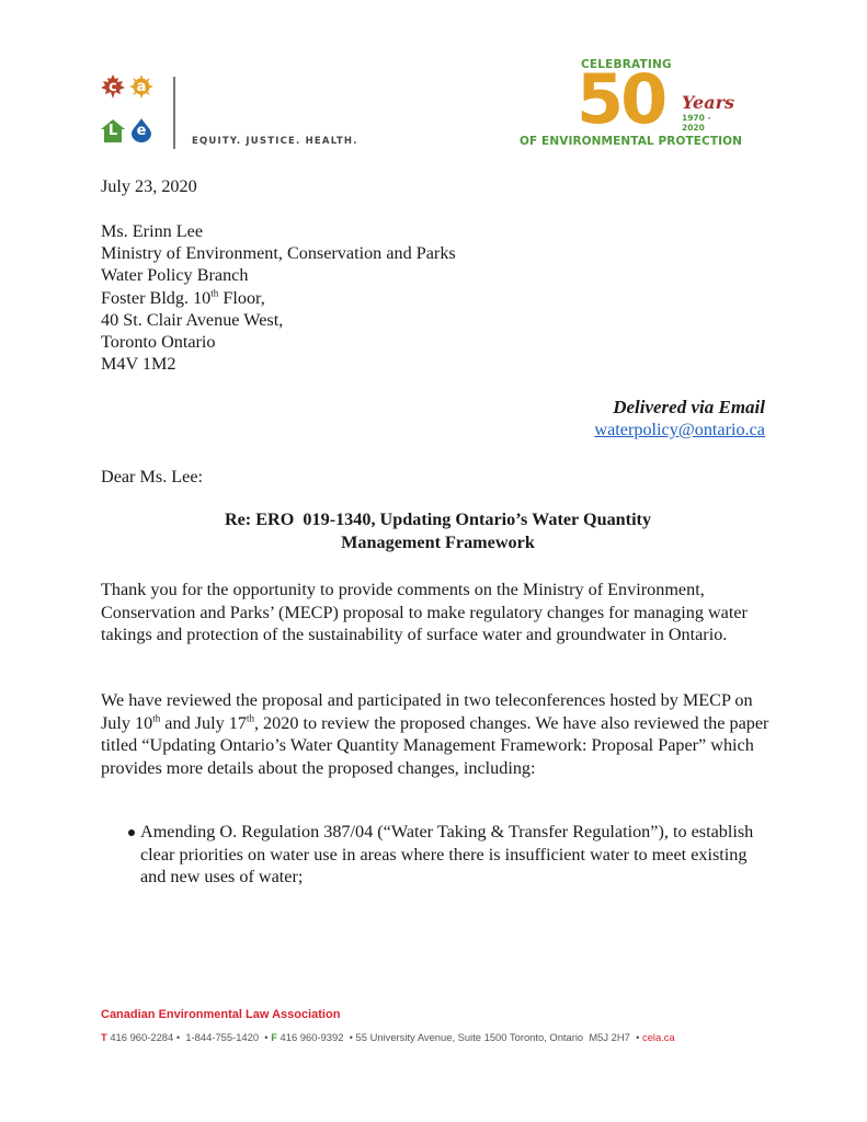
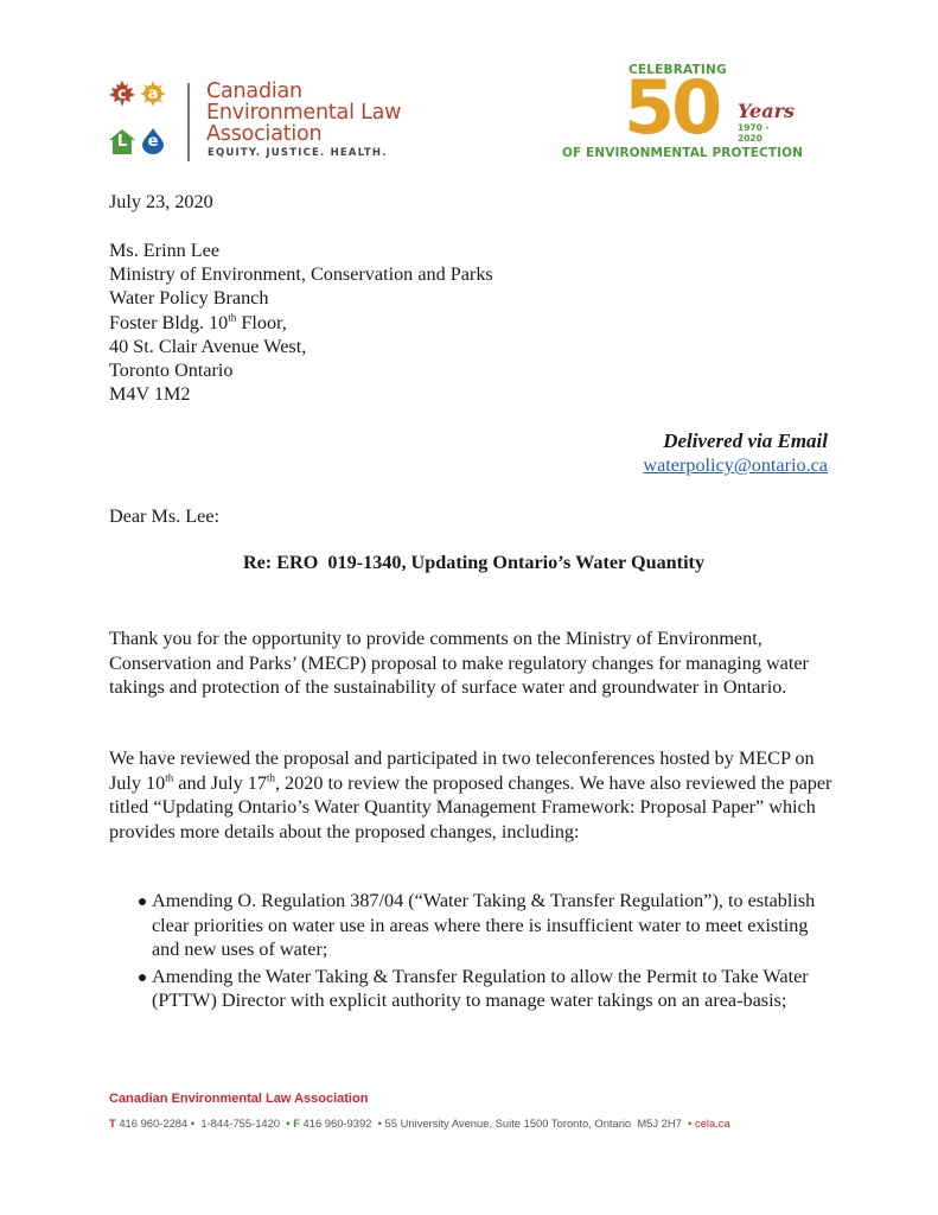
  c
  a
  L
  e
+ Canadian
+ Environmental Law
+ Association
  EQUITY. JUSTICE. HEALTH.
  CELEBRATING
  50
  Years
  1970 - 2020
  OF ENVIRONMENTAL PROTECTION
  July 23, 2020
  Ms. Erinn Lee
  Ministry of Environment, Conservation and Parks
  Water Policy Branch
  Foster Bldg. 10th Floor,
  40 St. Clair Avenue West,
  Toronto Ontario
  M4V 1M2
  Delivered via Email
  waterpolicy@ontario.ca
  Dear Ms. Lee:
  Re: ERO 019-1340, Updating Ontario’s Water Quantity
- Management Framework
  Thank you for the opportunity to provide comments on the Ministry of Environment, Conservation and Parks’ (MECP) proposal to make regulatory changes for managing water takings and protection of the sustainability of surface water and groundwater in Ontario.
  We have reviewed the proposal and participated in two teleconferences hosted by MECP on July 10th and July 17th, 2020 to review the proposed changes. We have also reviewed the paper titled “Updating Ontario’s Water Quantity Management Framework: Proposal Paper” which provides more details about the proposed changes, including:
  Amending O. Regulation 387/04 (“Water Taking & Transfer Regulation”), to establish clear priorities on water use in areas where there is insufficient water to meet existing and new uses of water;
+ Amending the Water Taking & Transfer Regulation to allow the Permit to Take Water (PTTW) Director with explicit authority to manage water takings on an area-basis;
  Canadian Environmental Law Association
  T 416 960-2284 • 1-844-755-1420 • F 416 960-9392 • 55 University Avenue, Suite 1500 Toronto, Ontario M5J 2H7 • cela.ca
